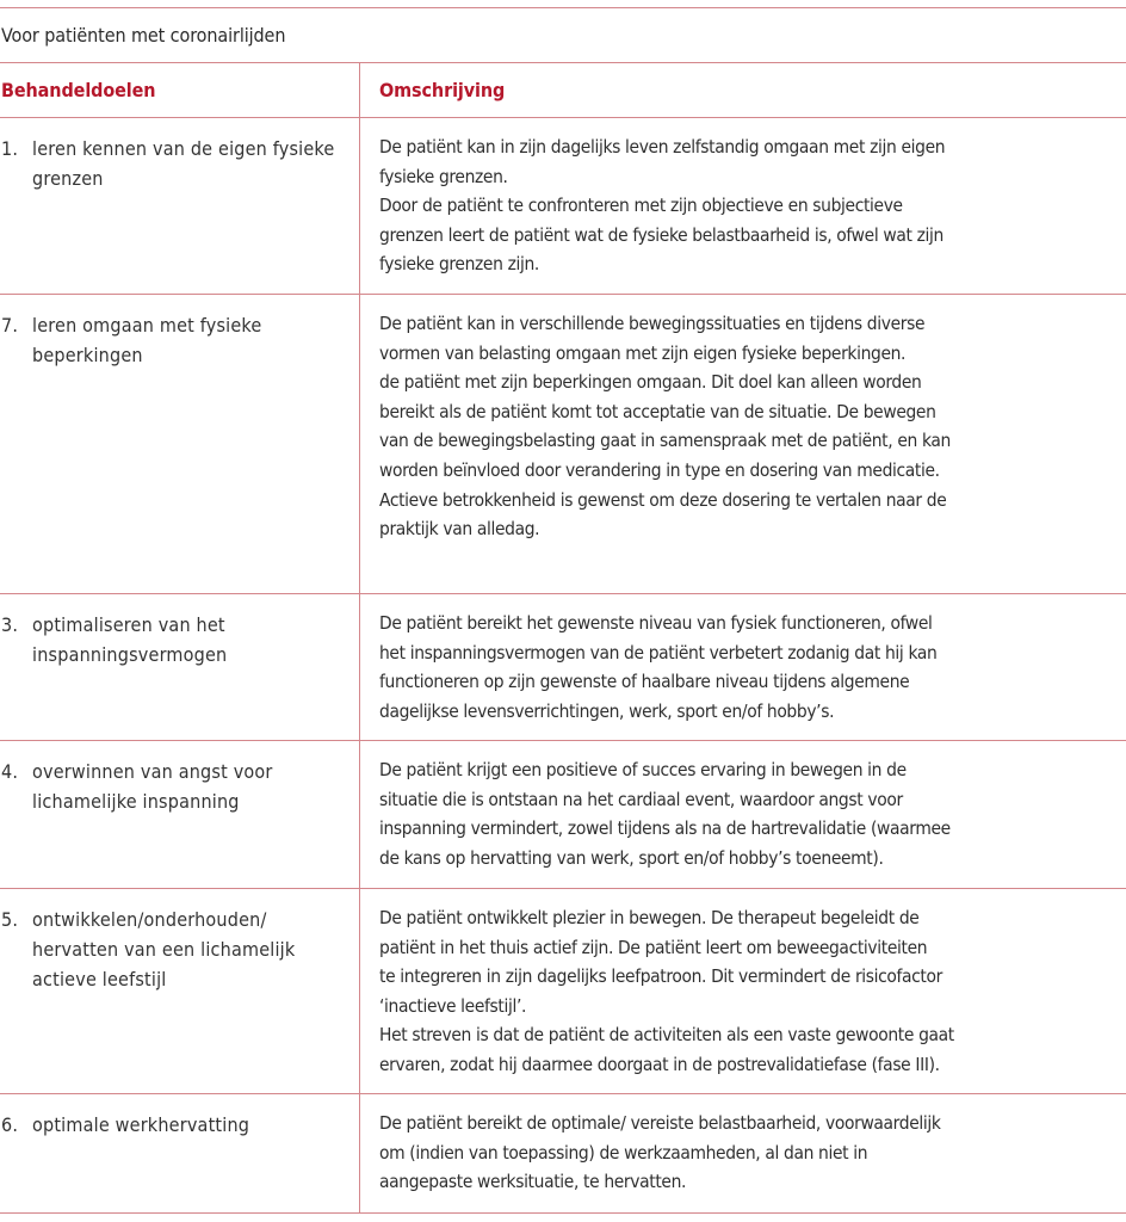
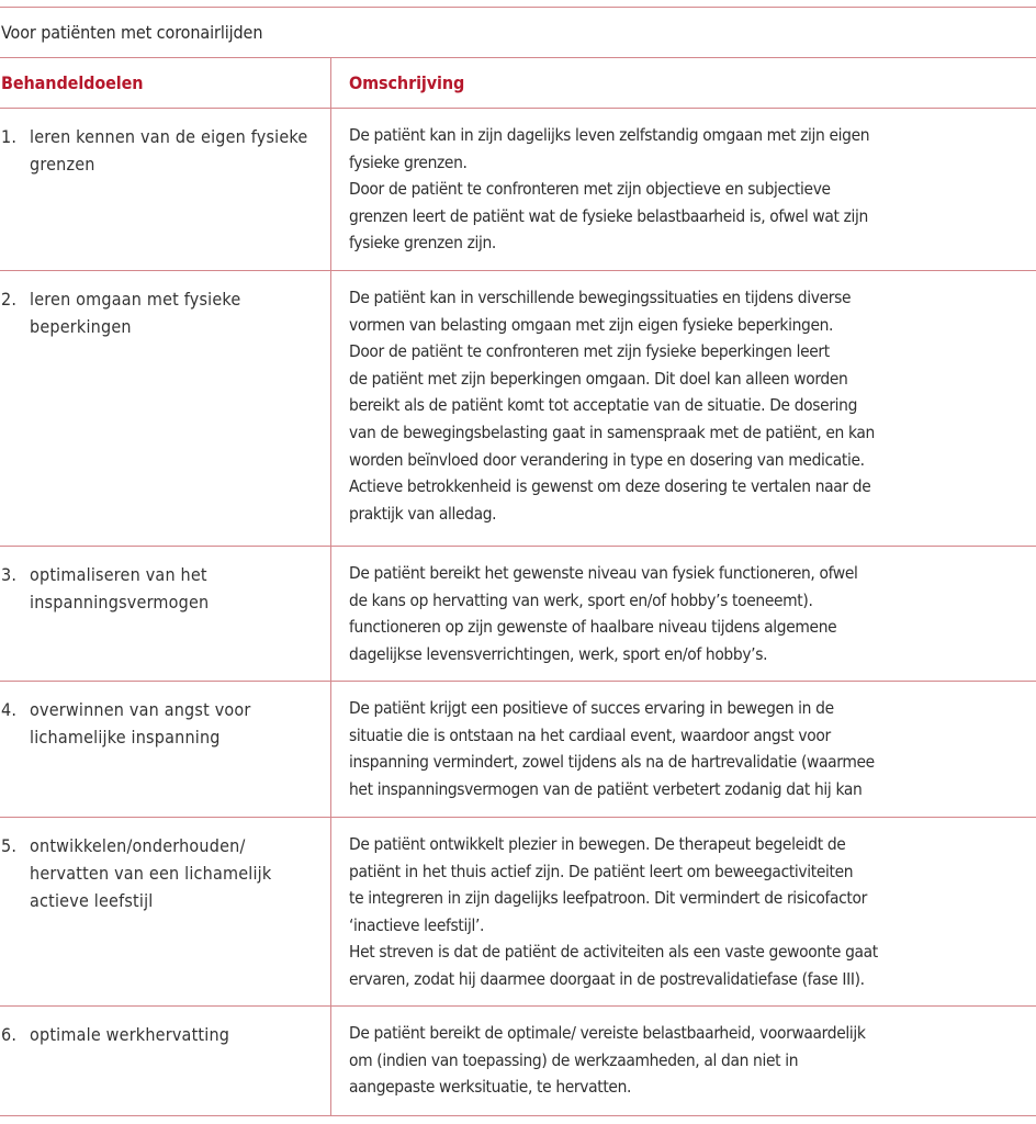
  Voor patiënten met coronairlijden
  Behandeldoelen
  Omschrijving
  1.
  leren kennen van de eigen fysieke grenzen
  De patiënt kan in zijn dagelijks leven zelfstandig omgaan met zijn eigen
  fysieke grenzen.
  Door de patiënt te confronteren met zijn objectieve en subjectieve
  grenzen leert de patiënt wat de fysieke belastbaarheid is, ofwel wat zijn
  fysieke grenzen zijn.
- 7.
+ 2.
  leren omgaan met fysieke beperkingen
  De patiënt kan in verschillende bewegingssituaties en tijdens diverse
  vormen van belasting omgaan met zijn eigen fysieke beperkingen.
+ Door de patiënt te confronteren met zijn fysieke beperkingen leert
  de patiënt met zijn beperkingen omgaan. Dit doel kan alleen worden
- bereikt als de patiënt komt tot acceptatie van de situatie. De bewegen
+ bereikt als de patiënt komt tot acceptatie van de situatie. De dosering
  van de bewegingsbelasting gaat in samenspraak met de patiënt, en kan
  worden beïnvloed door verandering in type en dosering van medicatie.
  Actieve betrokkenheid is gewenst om deze dosering te vertalen naar de
  praktijk van alledag.
  3.
  optimaliseren van het inspanningsvermogen
  De patiënt bereikt het gewenste niveau van fysiek functioneren, ofwel
- het inspanningsvermogen van de patiënt verbetert zodanig dat hij kan
+ de kans op hervatting van werk, sport en/of hobby’s toeneemt).
  functioneren op zijn gewenste of haalbare niveau tijdens algemene
  dagelijkse levensverrichtingen, werk, sport en/of hobby’s.
  4.
  overwinnen van angst voor lichamelijke inspanning
  De patiënt krijgt een positieve of succes ervaring in bewegen in de
  situatie die is ontstaan na het cardiaal event, waardoor angst voor
  inspanning vermindert, zowel tijdens als na de hartrevalidatie (waarmee
- de kans op hervatting van werk, sport en/of hobby’s toeneemt).
+ het inspanningsvermogen van de patiënt verbetert zodanig dat hij kan
  5.
  ontwikkelen/onderhouden/ hervatten van een lichamelijk actieve leefstijl
  De patiënt ontwikkelt plezier in bewegen. De therapeut begeleidt de
  patiënt in het thuis actief zijn. De patiënt leert om beweegactiviteiten
  te integreren in zijn dagelijks leefpatroon. Dit vermindert de risicofactor
  ‘inactieve leefstijl’.
  Het streven is dat de patiënt de activiteiten als een vaste gewoonte gaat
  ervaren, zodat hij daarmee doorgaat in de postrevalidatiefase (fase III).
  6.
  optimale werkhervatting
  De patiënt bereikt de optimale/ vereiste belastbaarheid, voorwaardelijk
  om (indien van toepassing) de werkzaamheden, al dan niet in
  aangepaste werksituatie, te hervatten.
